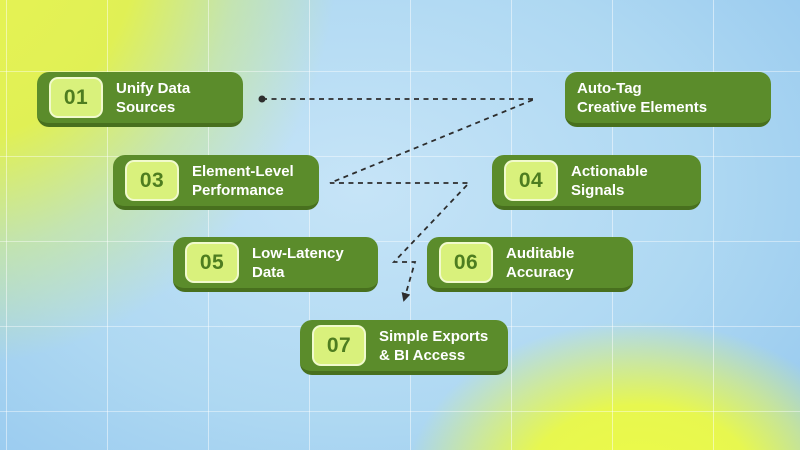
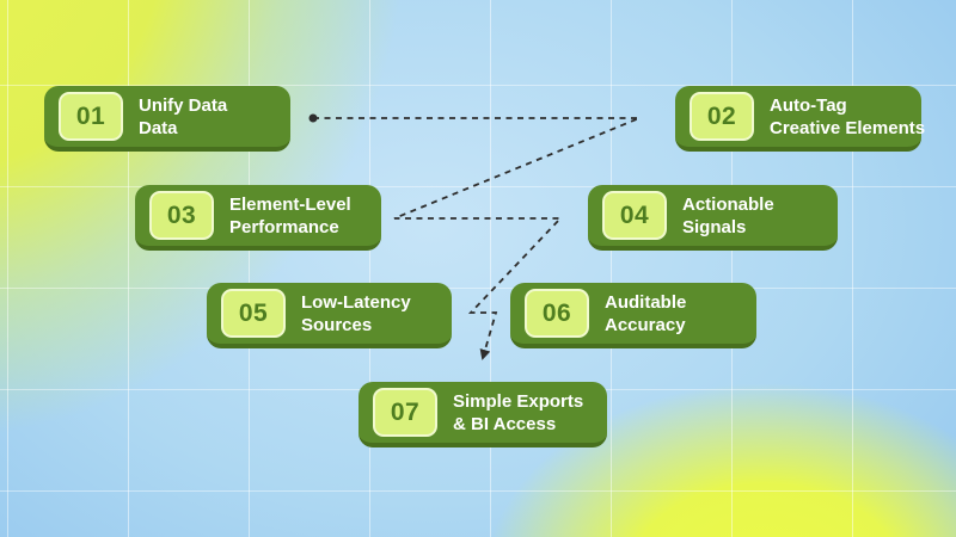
  01
  Unify Data
- Sources
+ Data
+ 02
  Auto-Tag
  Creative Elements
  03
  Element-Level
  Performance
  04
  Actionable
  Signals
  05
  Low-Latency
- Data
+ Sources
  06
  Auditable
  Accuracy
  07
  Simple Exports
  & BI Access
